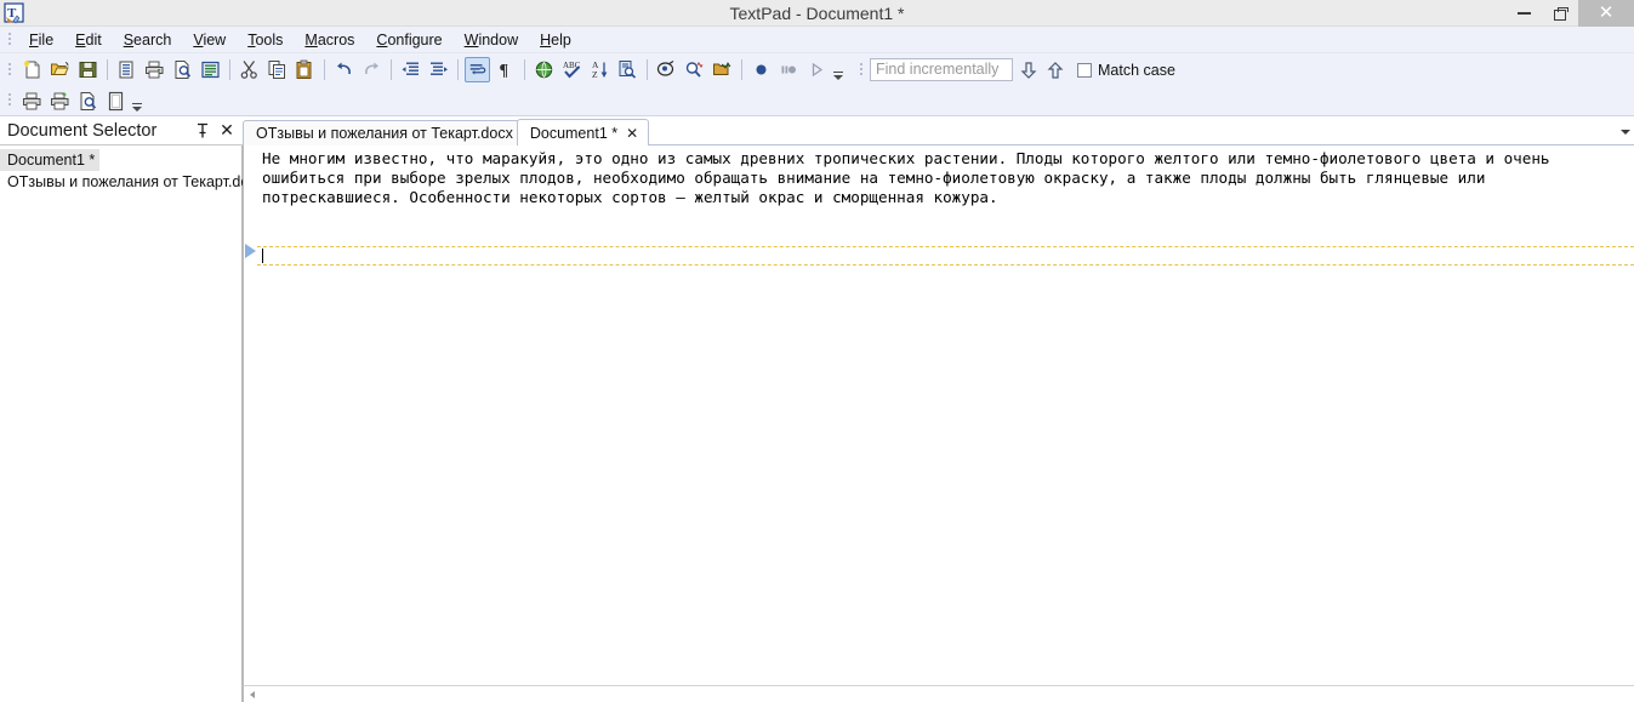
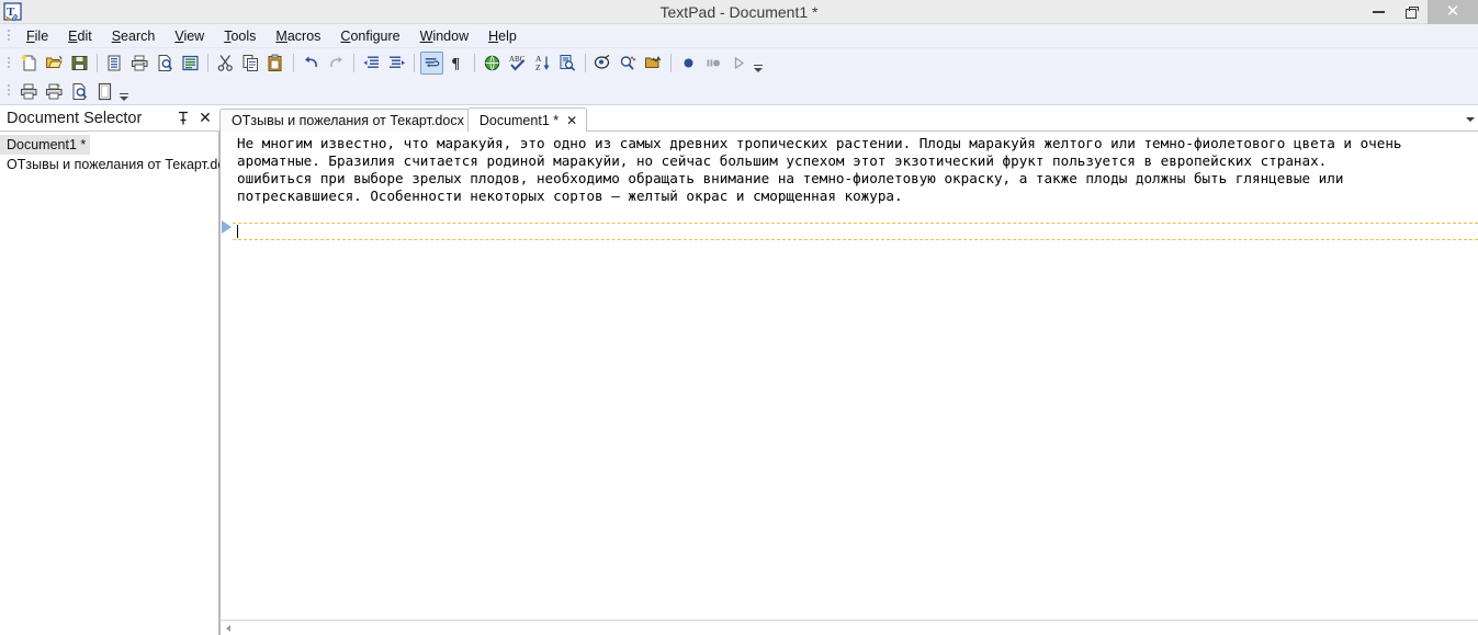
  T
  TextPad - Document1 *
  ✕
  File
  Edit
  Search
  View
  Tools
  Macros
  Configure
  Window
  Help
  ¶
  ABC
  A
  Z
- Find incrementally
- Match case
  Document Selector
  ✕
  Document1 *
  ОТзывы и пожелания от Текарт.d
  ОТзывы и пожелания от Текарт.docx
  Document1 *
  ✕
- Не многим известно, что маракуйя, это одно из самых древних тропических растении. Плоды которого желтого или темно-фиолетового цвета и очень
+ Не многим известно, что маракуйя, это одно из самых древних тропических растении. Плоды маракуйя желтого или темно-фиолетового цвета и очень
+ ароматные. Бразилия считается родиной маракуйи, но сейчас большим успехом этот экзотический фрукт пользуется в европейских странах.
  ошибиться при выборе зрелых плодов, необходимо обращать внимание на темно-фиолетовую окраску, а также плоды должны быть глянцевые или
  потрескавшиеся. Особенности некоторых сортов – желтый окрас и сморщенная кожура.
